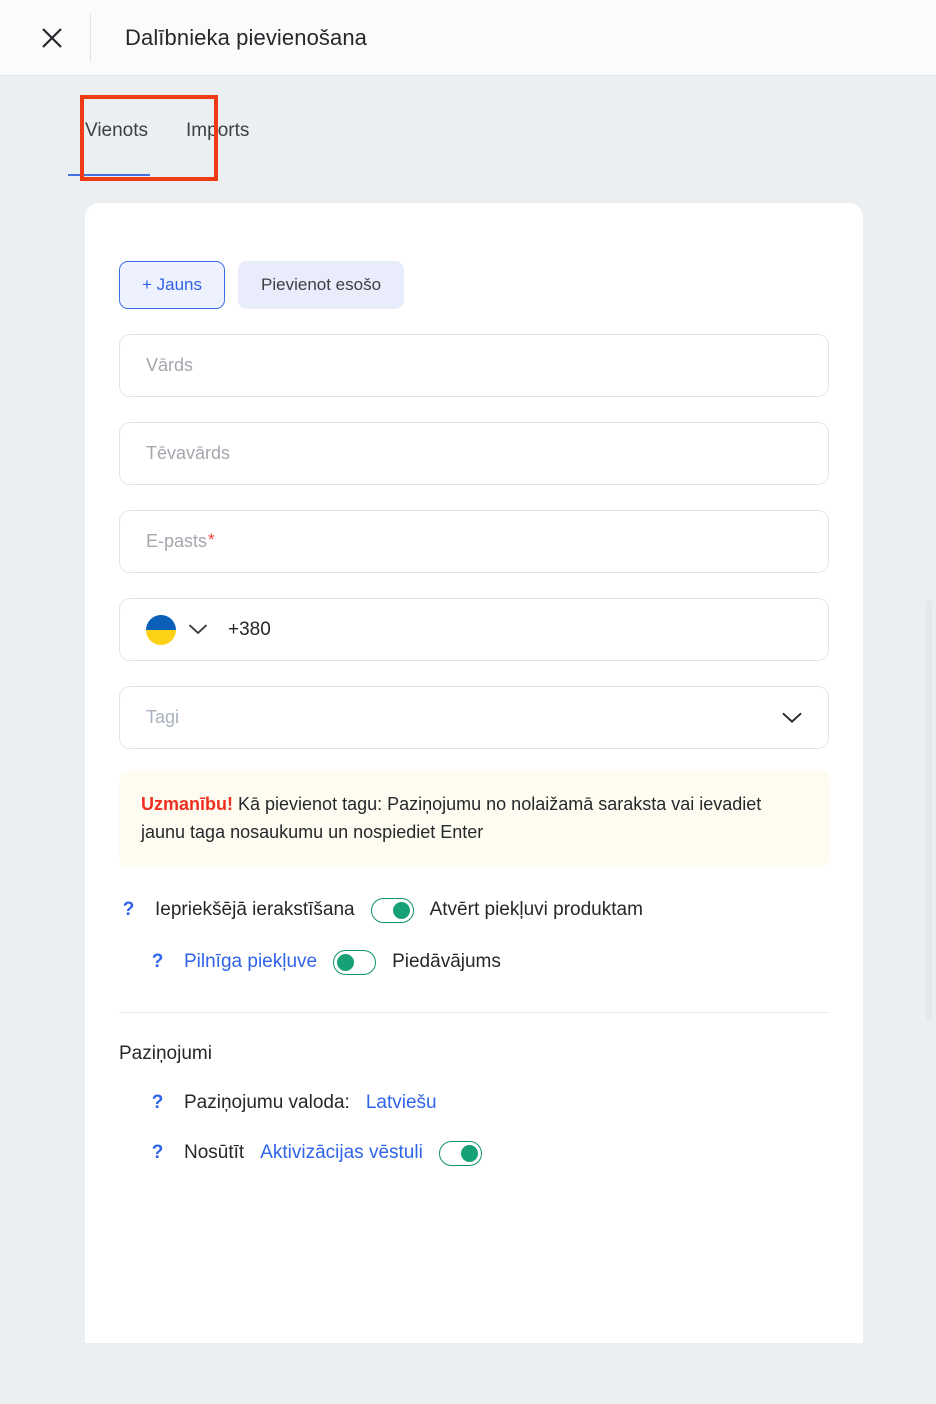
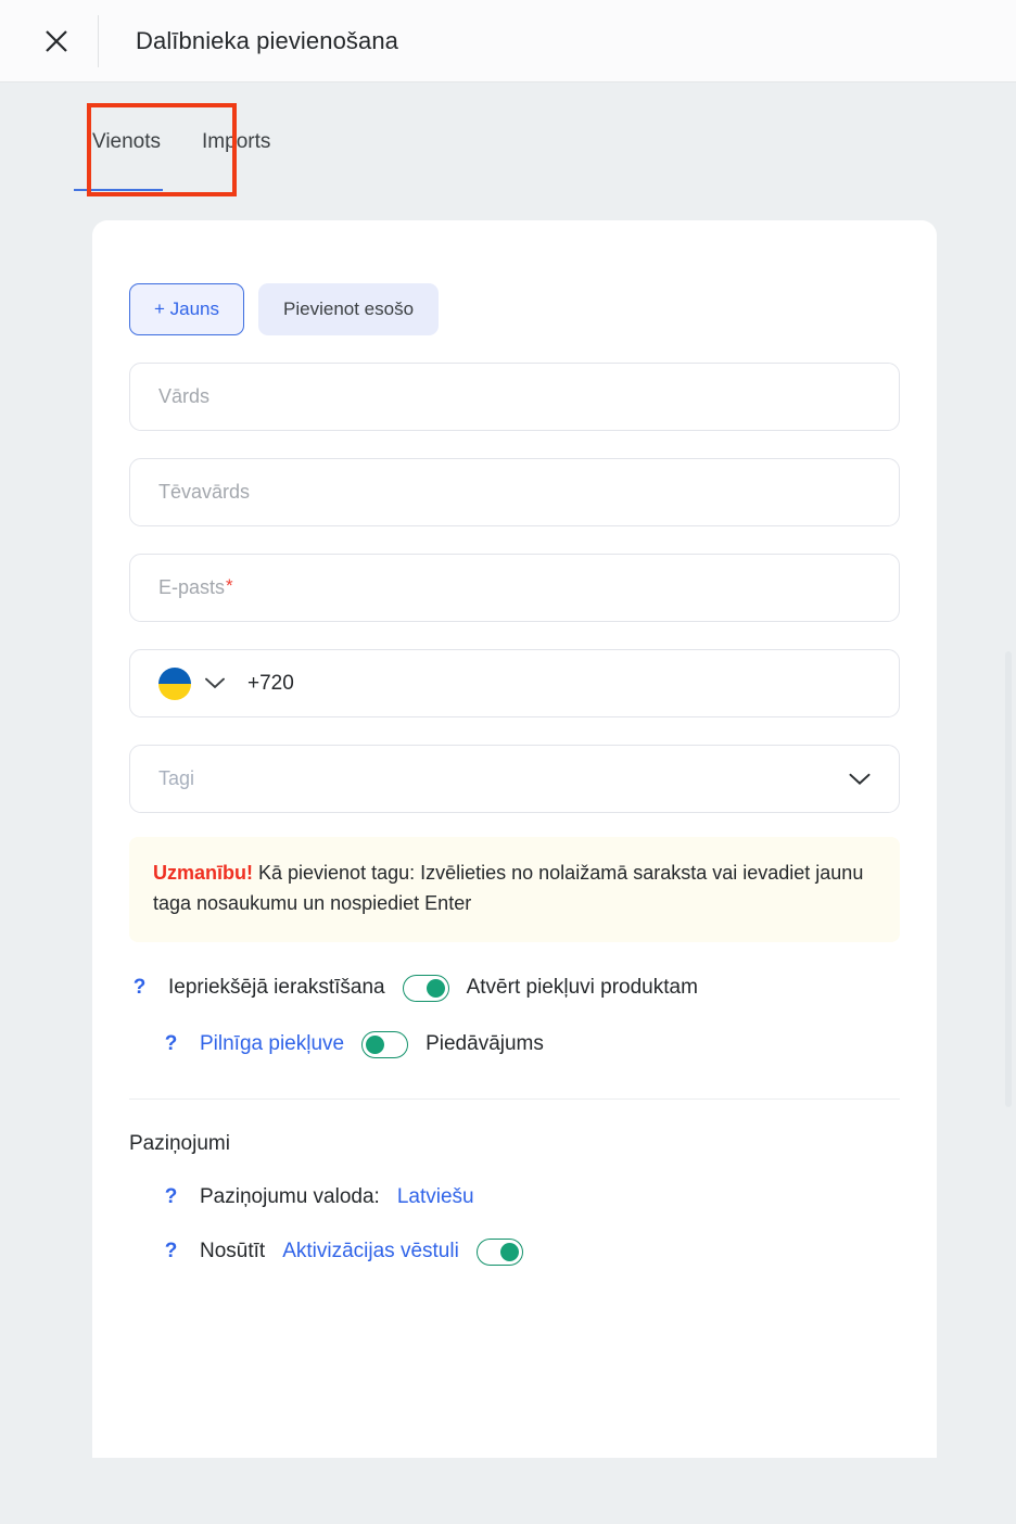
  Dalībnieka pievienošana
  Vienots
  Imports
  + Jauns
  Pievienot esošo
  Vārds
  Tēvavārds
  E-pasts
  *
- +380
+ +720
  Tagi
- Uzmanību! Kā pievienot tagu: Paziņojumu no nolaižamā saraksta vai ievadiet jaunu taga nosaukumu un nospiediet Enter
+ Uzmanību! Kā pievienot tagu: Izvēlieties no nolaižamā saraksta vai ievadiet jaunu taga nosaukumu un nospiediet Enter
  ?
  Iepriekšējā ierakstīšana
  Atvērt piekļuvi produktam
  ?
  Pilnīga piekļuve
  Piedāvājums
  Paziņojumi
  ?
  Paziņojumu valoda:
  Latviešu
  ?
  Nosūtīt
  Aktivizācijas vēstuli
